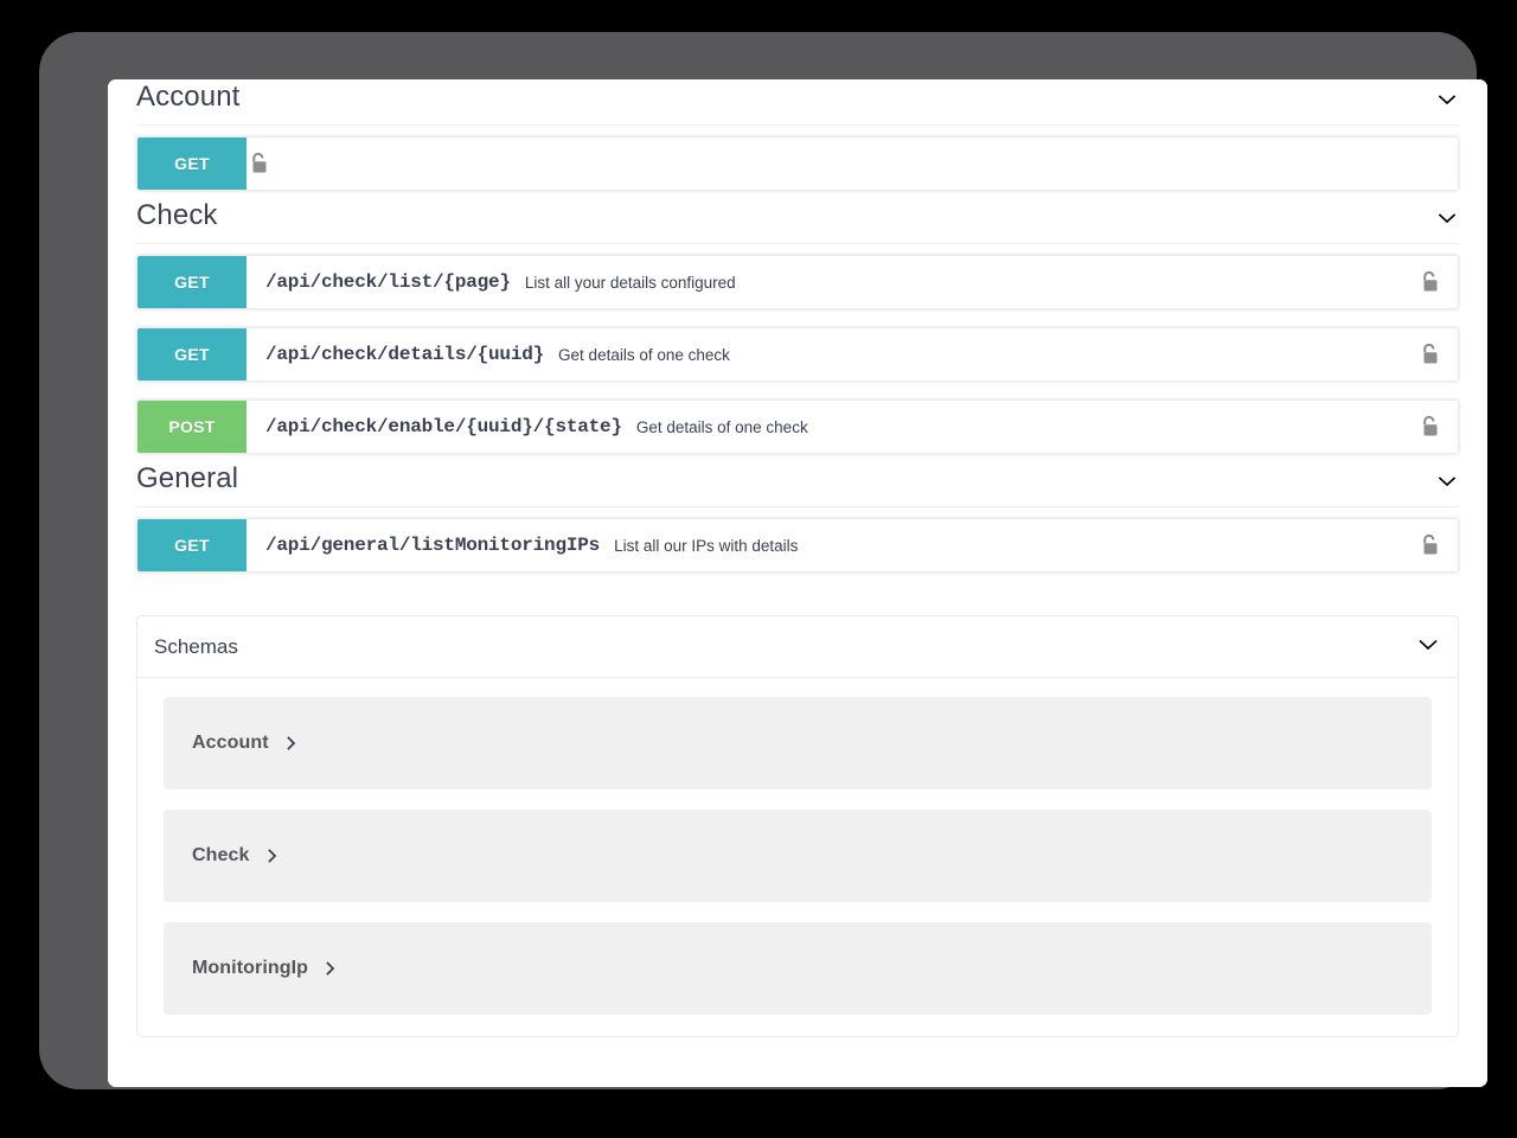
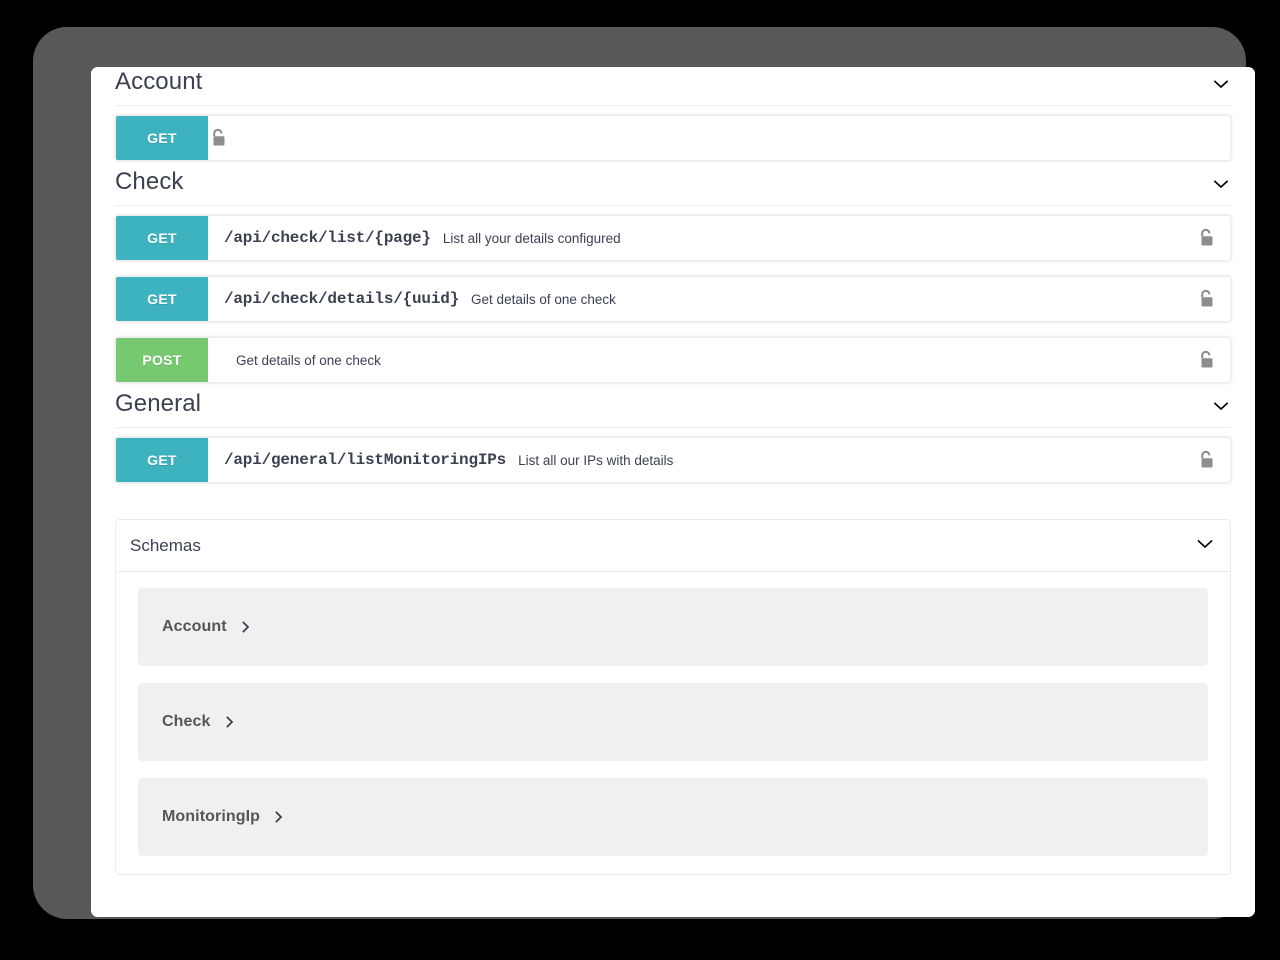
  Account
  GET
  Check
  GET
  /api/check/list/{page}
  List all your details configured
  GET
  /api/check/details/{uuid}
  Get details of one check
  POST
- /api/check/enable/{uuid}/{state}
  Get details of one check
  General
  GET
  /api/general/listMonitoringIPs
  List all our IPs with details
  Schemas
  Account
  Check
  MonitoringIp
